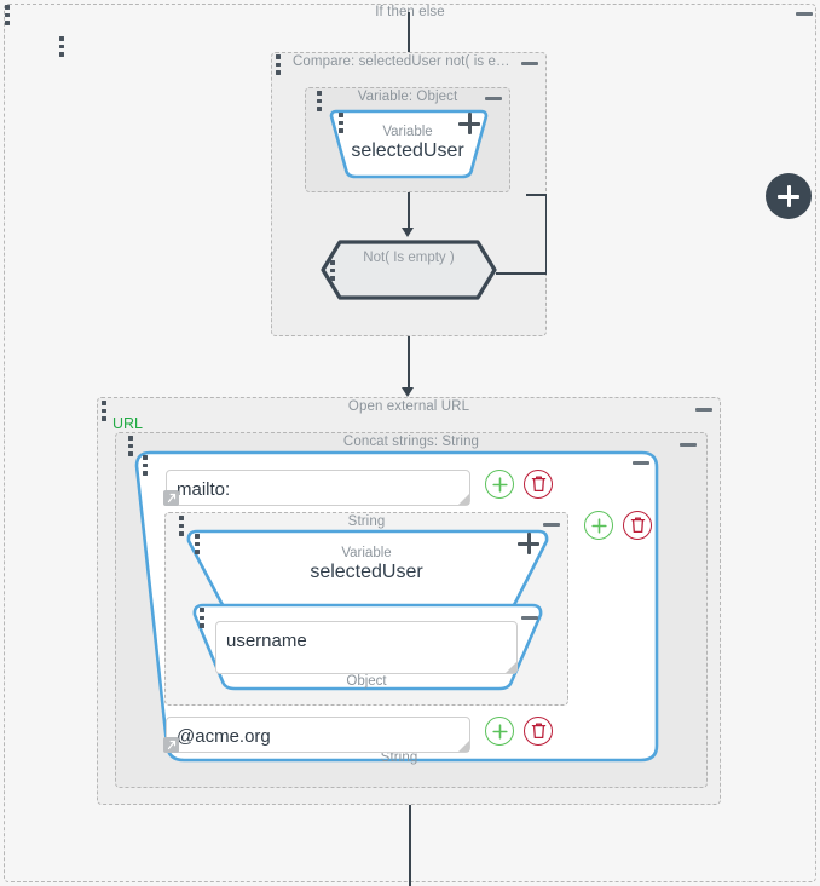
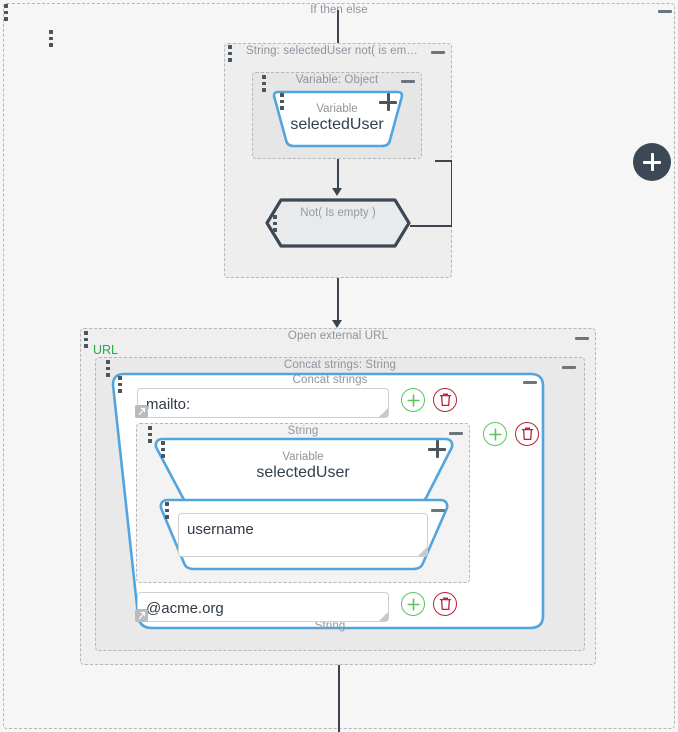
  If then else
- Compare: selectedUser not( is em…
+ String: selectedUser not( is em…
  Variable: Object
  Variable
  selectedUser
  Not( Is empty )
  Open external URL
  URL
  Concat strings: String
+ Concat strings
  String
  mailto:
  String
  Variable
  selectedUser
- Object
  username
  @acme.org
